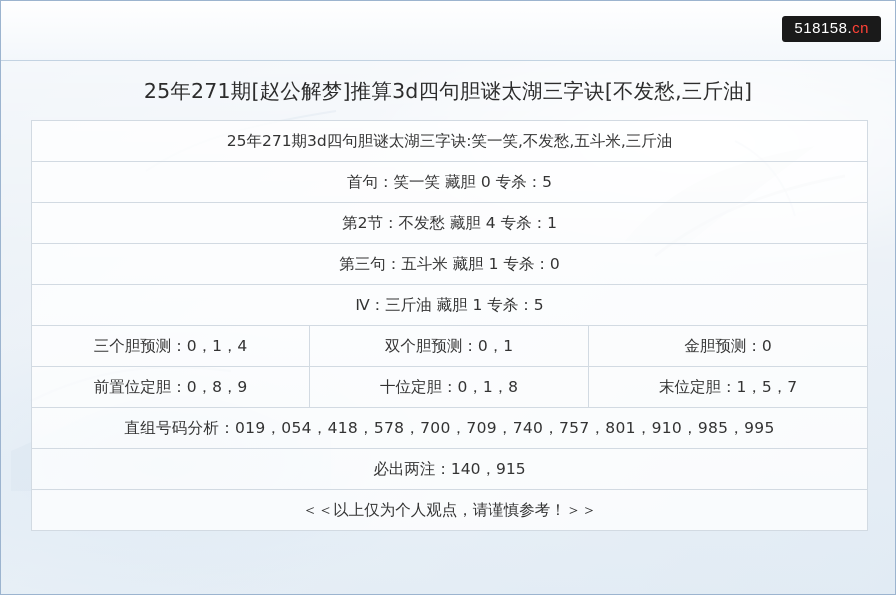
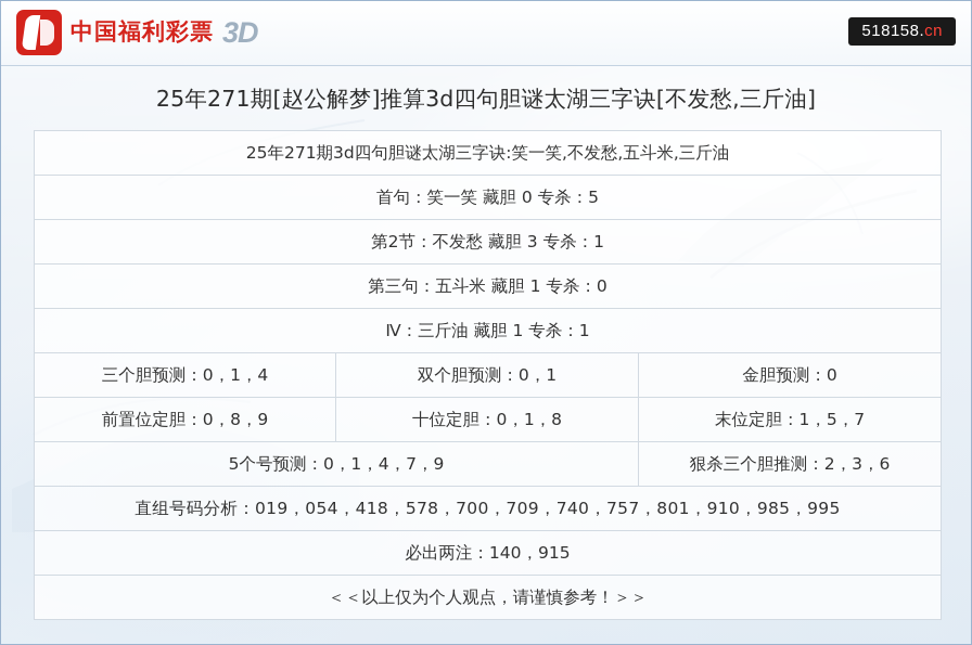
+ 中国福利彩票
+ 3D
  518158.cn
  25年271期[赵公解梦]推算3d四句胆谜太湖三字诀[不发愁,三斤油]
  25年271期3d四句胆谜太湖三字诀:笑一笑,不发愁,五斗米,三斤油
  首句：笑一笑 藏胆 0 专杀：5
- 第2节：不发愁 藏胆 4 专杀：1
+ 第2节：不发愁 藏胆 3 专杀：1
  第三句：五斗米 藏胆 1 专杀：0
- Ⅳ：三斤油 藏胆 1 专杀：5
+ Ⅳ：三斤油 藏胆 1 专杀：1
  三个胆预测：0，1，4	双个胆预测：0，1	金胆预测：0
  前置位定胆：0，8，9	十位定胆：0，1，8	末位定胆：1，5，7
+ 5个号预测：0，1，4，7，9	狠杀三个胆推测：2，3，6
  直组号码分析：019，054，418，578，700，709，740，757，801，910，985，995
  必出两注：140，915
  ＜＜以上仅为个人观点，请谨慎参考！＞＞
